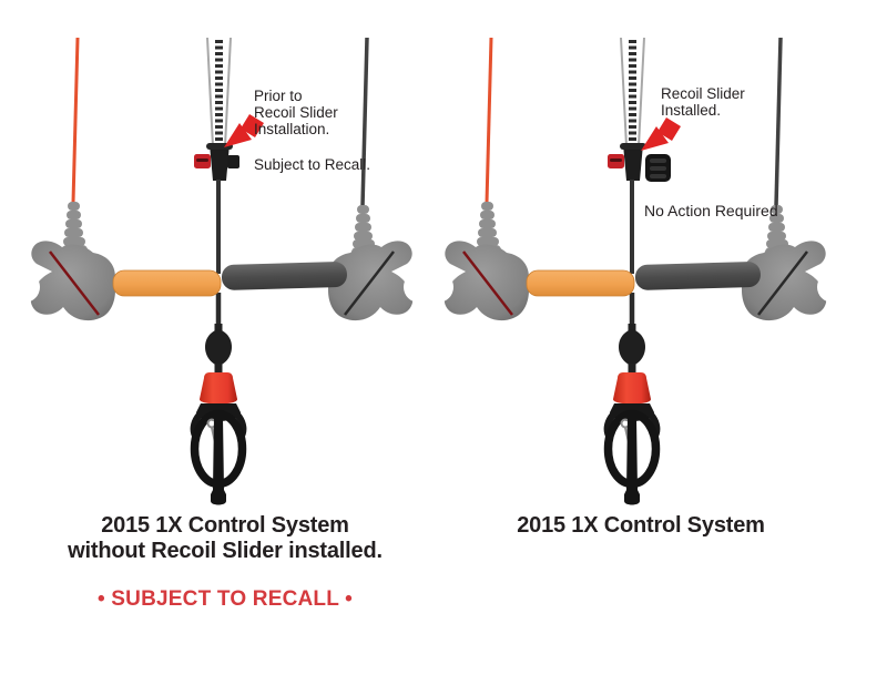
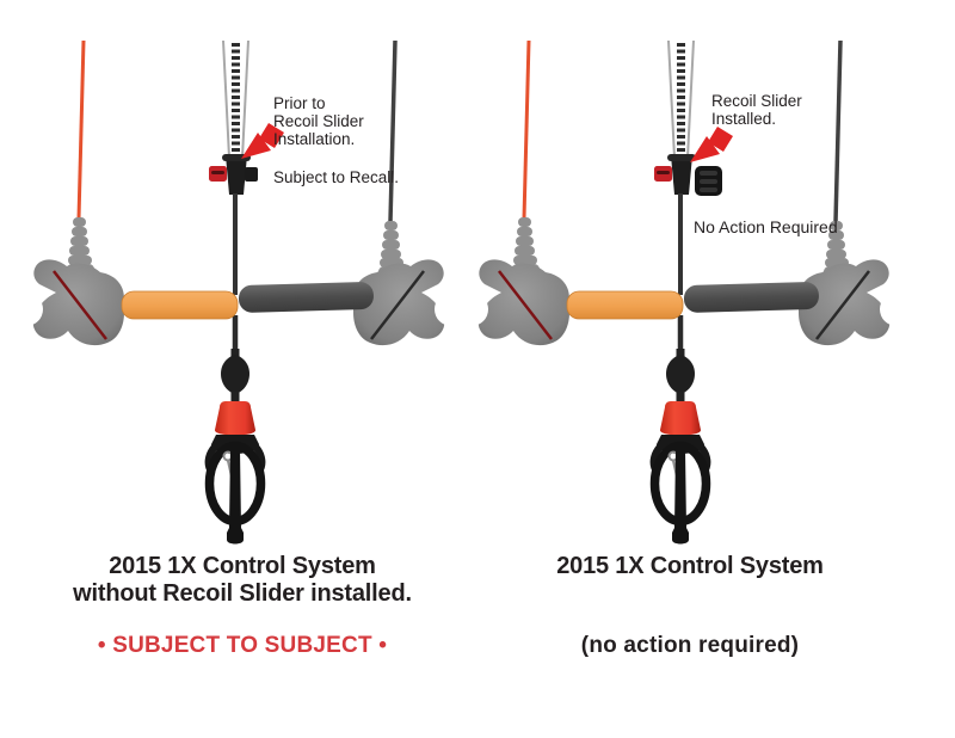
  Prior to
  Recoil Slider
  Installation.
  Subject to Recall.
  Recoil Slider
  Installed.
  No Action Required
  2015 1X Control System
  without Recoil Slider installed.
- • SUBJECT TO RECALL •
+ • SUBJECT TO SUBJECT •
  2015 1X Control System
+ (no action required)
